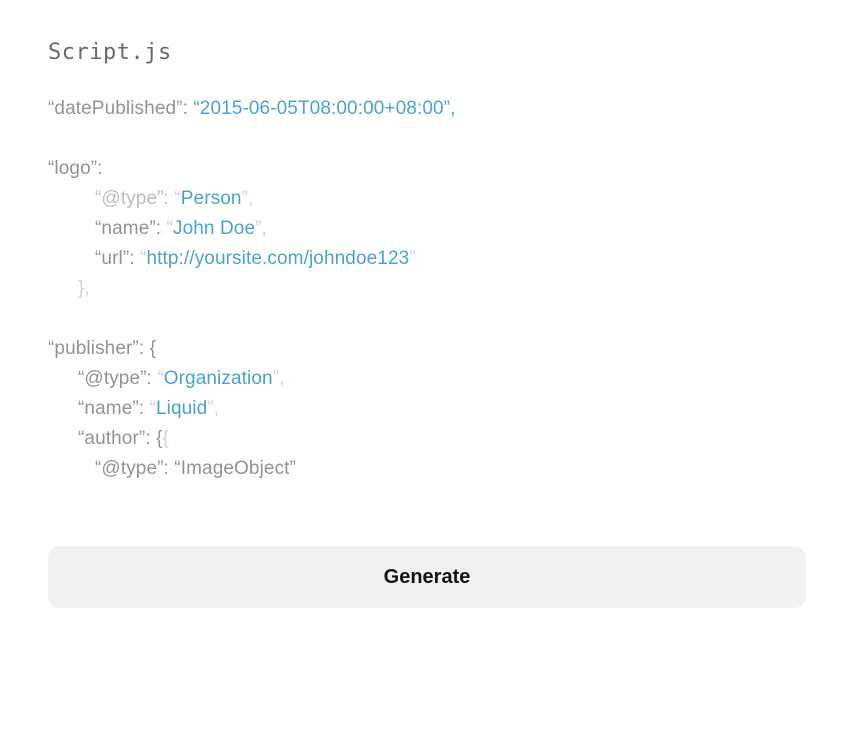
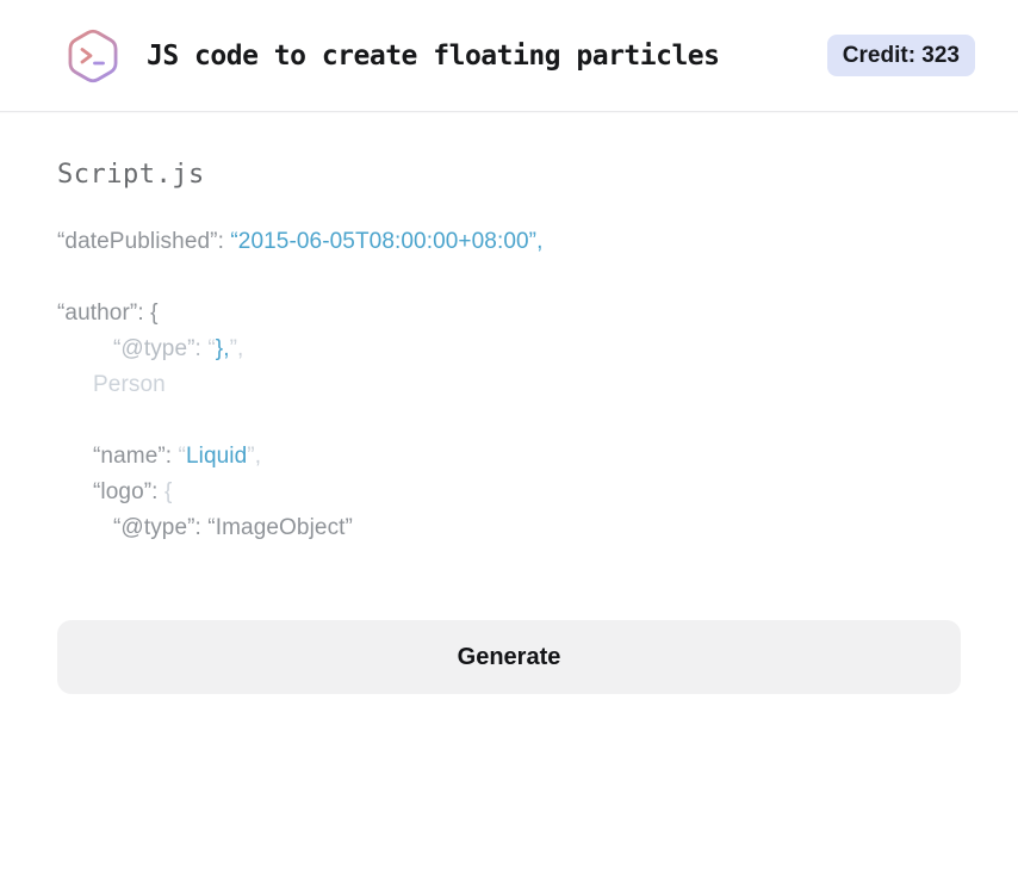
+ JS code to create floating particles
+ Credit: 323
  Script.js
  “datePublished”: “2015-06-05T08:00:00+08:00”,
- “logo”:
+ “author”: {
- “@type”: “Person”,
+ “@type”: “},”,
- “name”: “John Doe”,
- “url”: “http://yoursite.com/johndoe123”
- },
+ Person
- “publisher”: {
- “@type”: “Organization”,
  “name”: “Liquid”,
- “author”: {{
+ “logo”: {
  “@type”: “ImageObject”
  Generate
